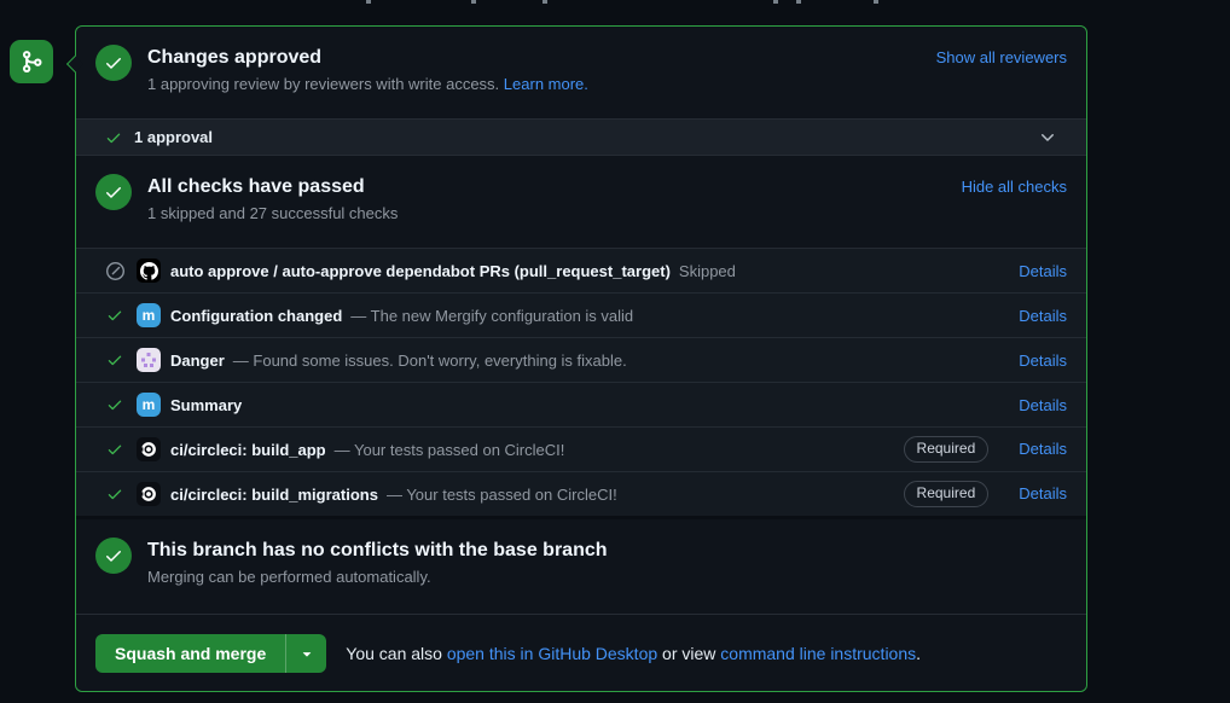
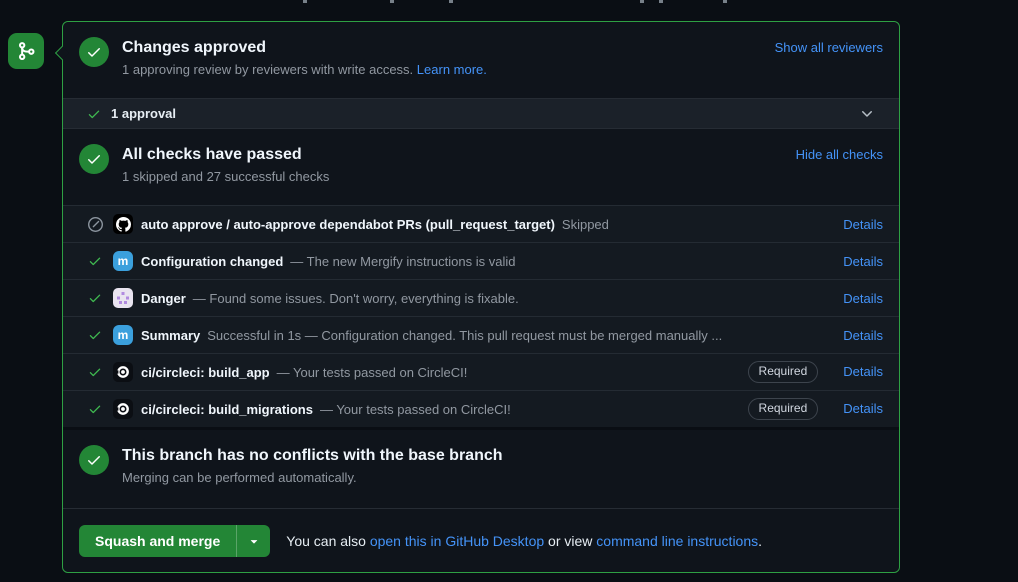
  Changes approved
  1 approving review by reviewers with write access. Learn more.
  Show all reviewers
  1 approval
  All checks have passed
  1 skipped and 27 successful checks
  Hide all checks
  auto approve / auto-approve dependabot PRs (pull_request_target)
  Skipped
  Details
  m
  Configuration changed
- — The new Mergify configuration is valid
+ — The new Mergify instructions is valid
  Details
  Danger
  — Found some issues. Don't worry, everything is fixable.
  Details
  m
  Summary
+ Successful in 1s — Configuration changed. This pull request must be merged manually ...
  Details
  ci/circleci: build_app
  — Your tests passed on CircleCI!
  Required
  Details
  ci/circleci: build_migrations
  — Your tests passed on CircleCI!
  Required
  Details
  This branch has no conflicts with the base branch
  Merging can be performed automatically.
  Squash and merge
  You can also open this in GitHub Desktop or view command line instructions.
